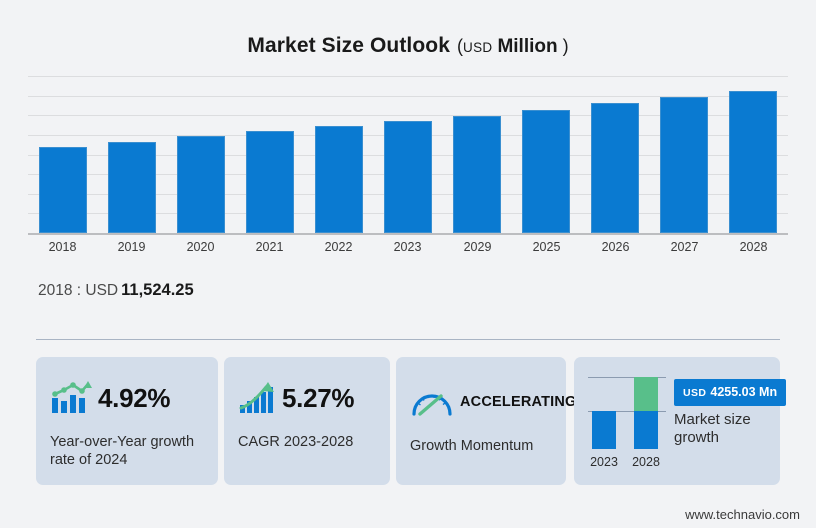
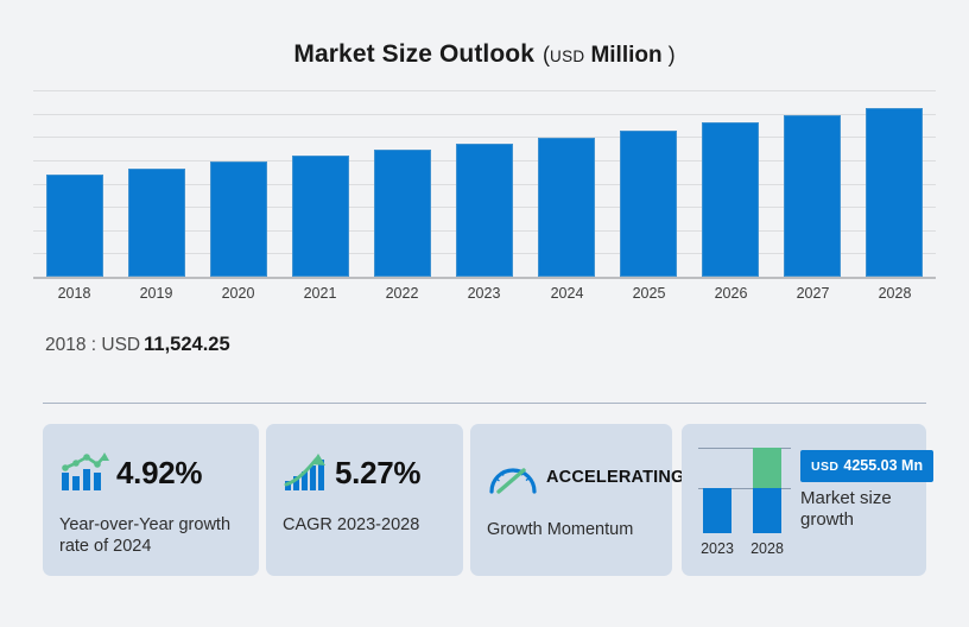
  Market Size Outlook (USD Million )
  2018
  2019
  2020
  2021
  2022
  2023
- 2029
+ 2024
  2025
  2026
  2027
  2028
  2018 : USD 11,524.25
  4.92%
  Year-over-Year growth rate of 2024
  5.27%
  CAGR 2023-2028
  ACCELERATING
  Growth Momentum
  2023
  2028
  USD 4255.03 Mn
  Market size growth
- www.technavio.com
